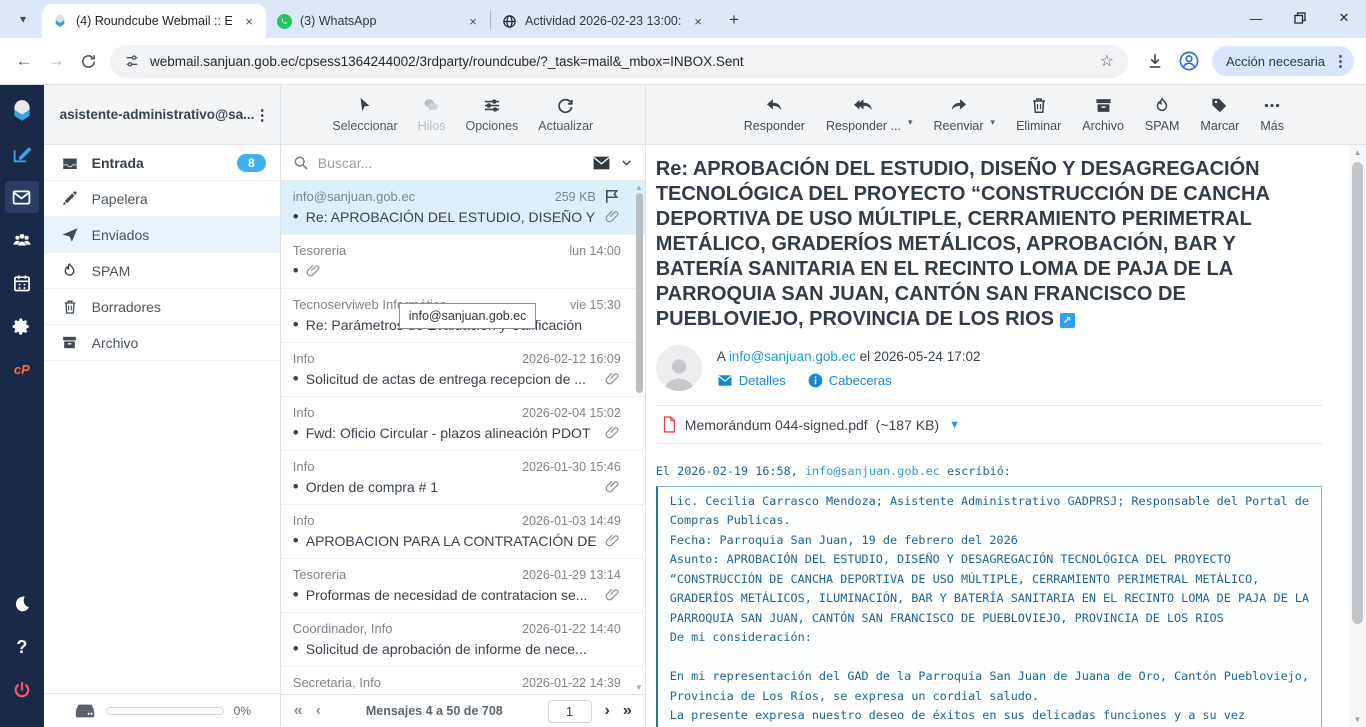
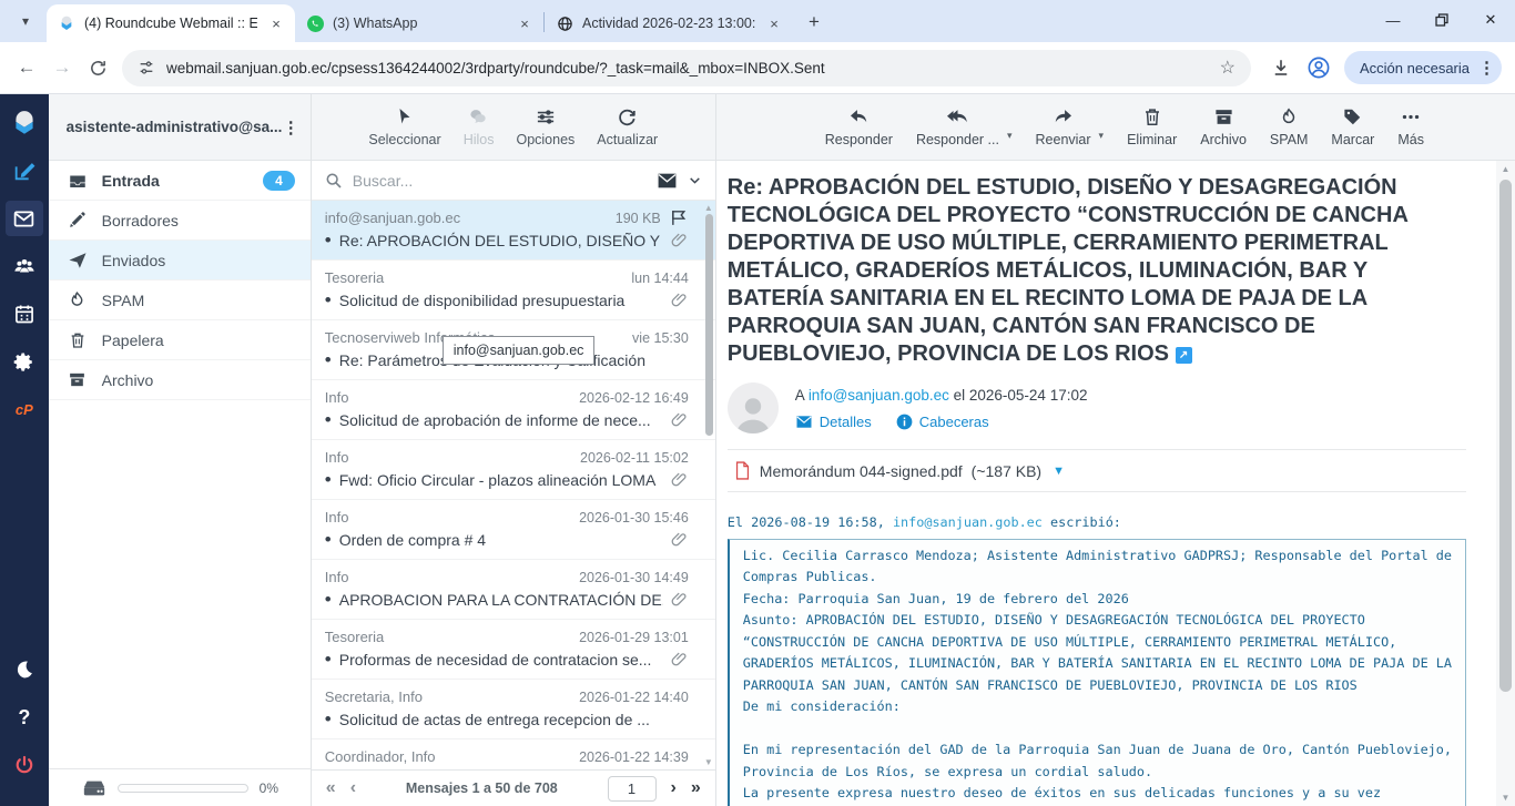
  ▾
  (4) Roundcube Webmail :: E
  ×
  (3) WhatsApp
  ×
  Actividad 2026-02-23 13:00:
  ×
  +
  —
  ✕
  ←
  →
  webmail.sanjuan.gob.ec/cpsess1364244002/3rdparty/roundcube/?_task=mail&_mbox=INBOX.Sent
  ☆
  Acción necesaria
  ⋮
  cP
  ?
  asistente-administrativo@sa...
  ⋮
  Entrada
- 8
+ 4
- Papelera
+ Borradores
  Enviados
  SPAM
- Borradores
+ Papelera
  Archivo
  0%
  Seleccionar
  Hilos
  Opciones
  Actualizar
  Buscar...
  info@sanjuan.gob.ec
- 259 KB
+ 190 KB
  •
  Re: APROBACIÓN DEL ESTUDIO, DISEÑO Y
  Tesoreria
- lun 14:00
+ lun 14:44
  •
+ Solicitud de disponibilidad presupuestaria
  vie 15:30
  •
  Info
- 2026-02-12 16:09
+ 2026-02-12 16:49
  •
- Solicitud de actas de entrega recepcion de ...
+ Solicitud de aprobación de informe de nece...
  Info
- 2026-02-04 15:02
+ 2026-02-11 15:02
  •
- Fwd: Oficio Circular - plazos alineación PDOT
+ Fwd: Oficio Circular - plazos alineación LOMA
  Info
  2026-01-30 15:46
  •
- Orden de compra # 1
+ Orden de compra # 4
  Info
- 2026-01-03 14:49
+ 2026-01-30 14:49
  •
  APROBACION PARA LA CONTRATACIÓN DE
  Tesoreria
- 2026-01-29 13:14
+ 2026-01-29 13:01
  •
  Proformas de necesidad de contratacion se...
- Coordinador, Info
+ Secretaria, Info
  2026-01-22 14:40
  •
- Solicitud de aprobación de informe de nece...
+ Solicitud de actas de entrega recepcion de ...
- Secretaria, Info
+ Coordinador, Info
  2026-01-22 14:39
  info@sanjuan.gob.ec
  ▲
  ▼
  «
  ‹
- Mensajes 4 a 50 de 708
+ Mensajes 1 a 50 de 708
  1
  ›
  »
  Responder
  Responder ...
  ▾
  Reenviar
  ▾
  Eliminar
  Archivo
  SPAM
  Marcar
  Más
- Re: APROBACIÓN DEL ESTUDIO, DISEÑO Y DESAGREGACIÓN TECNOLÓGICA DEL PROYECTO “CONSTRUCCIÓN DE CANCHA DEPORTIVA DE USO MÚLTIPLE, CERRAMIENTO PERIMETRAL METÁLICO, GRADERÍOS METÁLICOS, APROBACIÓN, BAR Y BATERÍA SANITARIA EN EL RECINTO LOMA DE PAJA DE LA PARROQUIA SAN JUAN, CANTÓN SAN FRANCISCO DE PUEBLOVIEJO, PROVINCIA DE LOS RIOS ↗
+ Re: APROBACIÓN DEL ESTUDIO, DISEÑO Y DESAGREGACIÓN TECNOLÓGICA DEL PROYECTO “CONSTRUCCIÓN DE CANCHA DEPORTIVA DE USO MÚLTIPLE, CERRAMIENTO PERIMETRAL METÁLICO, GRADERÍOS METÁLICOS, ILUMINACIÓN, BAR Y BATERÍA SANITARIA EN EL RECINTO LOMA DE PAJA DE LA PARROQUIA SAN JUAN, CANTÓN SAN FRANCISCO DE PUEBLOVIEJO, PROVINCIA DE LOS RIOS ↗
  A info@sanjuan.gob.ec el 2026-05-24 17:02
  Detalles
  Cabeceras
  Memorándum 044-signed.pdf
  (~187 KB)
  ▼
- El 2026-02-19 16:58, info@sanjuan.gob.ec escribió:
+ El 2026-08-19 16:58, info@sanjuan.gob.ec escribió:
  Lic. Cecilia Carrasco Mendoza; Asistente Administrativo GADPRSJ; Responsable del Portal de
  Compras Publicas.
  Fecha: Parroquia San Juan, 19 de febrero del 2026
  Asunto: APROBACIÓN DEL ESTUDIO, DISEÑO Y DESAGREGACIÓN TECNOLÓGICA DEL PROYECTO
  “CONSTRUCCIÓN DE CANCHA DEPORTIVA DE USO MÚLTIPLE, CERRAMIENTO PERIMETRAL METÁLICO,
  GRADERÍOS METÁLICOS, ILUMINACIÓN, BAR Y BATERÍA SANITARIA EN EL RECINTO LOMA DE PAJA DE LA
  PARROQUIA SAN JUAN, CANTÓN SAN FRANCISCO DE PUEBLOVIEJO, PROVINCIA DE LOS RIOS
  De mi consideración:
  En mi representación del GAD de la Parroquia San Juan de Juana de Oro, Cantón Puebloviejo,
  Provincia de Los Ríos, se expresa un cordial saludo.
  La presente expresa nuestro deseo de éxitos en sus delicadas funciones y a su vez
  ▲
  ▼
